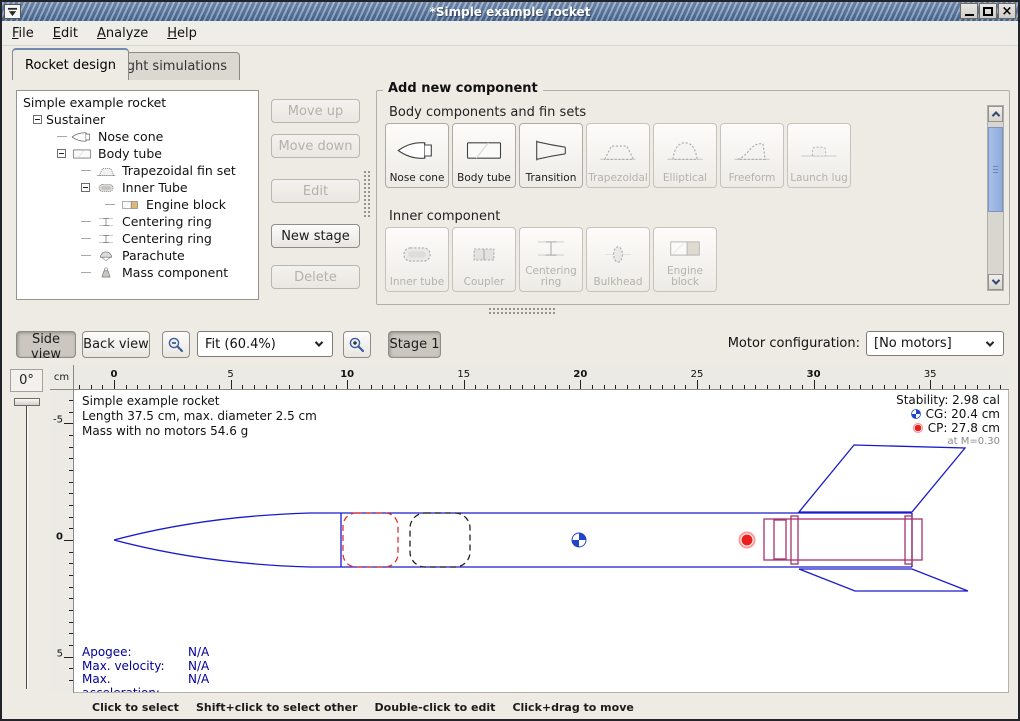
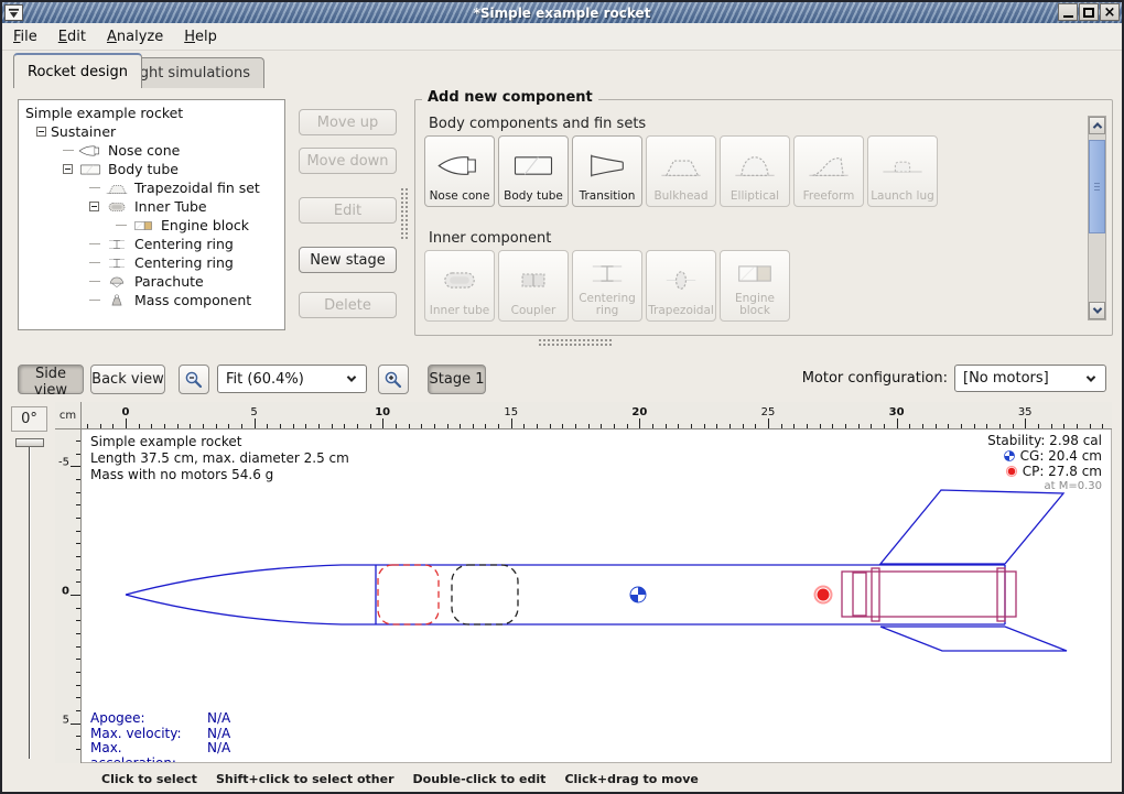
  *Simple example rocket
  ×
  File
  Edit
  Analyze
  Help
  Rocket design
  ght simulations
  Simple example rocket
  Sustainer
  Nose cone
  Body tube
  Trapezoidal fin set
  Inner Tube
  Engine block
  Centering ring
  Centering ring
  Parachute
  Mass component
  Move up
  Move down
  Edit
  New stage
  Delete
  Add new component
  Body components and fin sets
  Nose cone
  Body tube
  Transition
- Trapezoidal
+ Bulkhead
  Elliptical
  Freeform
  Launch lug
  Inner component
  Inner tube
  Coupler
  Centering ring
- Bulkhead
+ Trapezoidal
  Engine block
  Side view
  Back view
  Fit (60.4%)
  Stage 1
  Motor configuration:
  [No motors]
  0°
  cm
  0
  5
  10
  15
  20
  25
  30
  35
  -5
  0
  5
  Simple example rocket
  Length 37.5 cm, max. diameter 2.5 cm
  Mass with no motors 54.6 g
  Stability: 2.98 cal
  CG: 20.4 cm
  CP: 27.8 cm
  at M=0.30
  Apogee:
  N/A
  Max. velocity:
  N/A
  N/A
  Click to select
  Shift+click to select other
  Double-click to edit
  Click+drag to move
